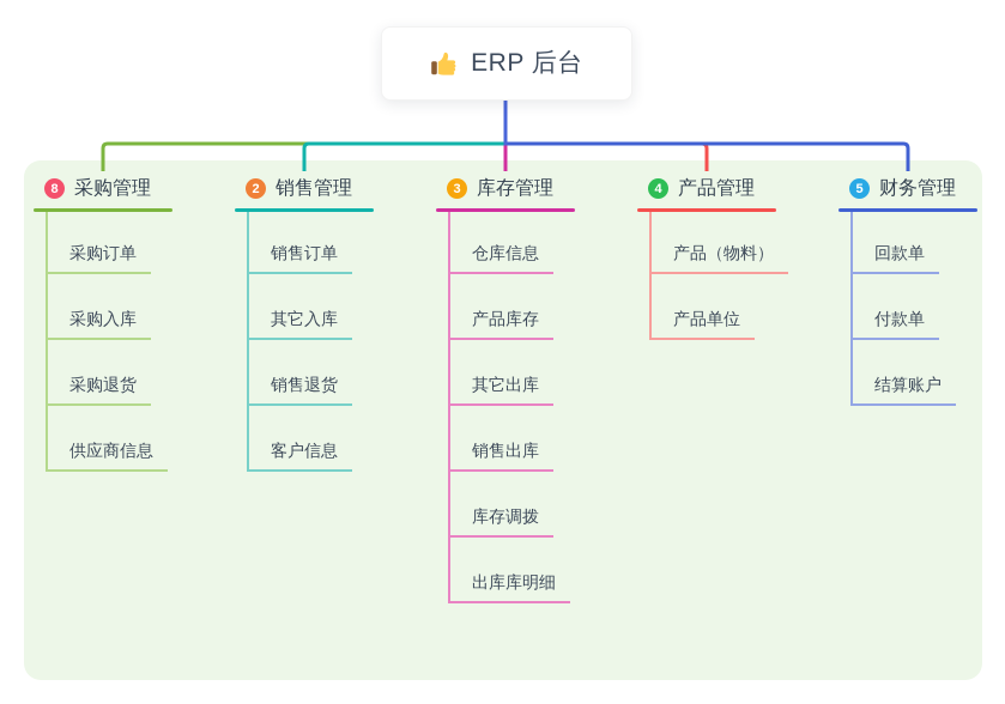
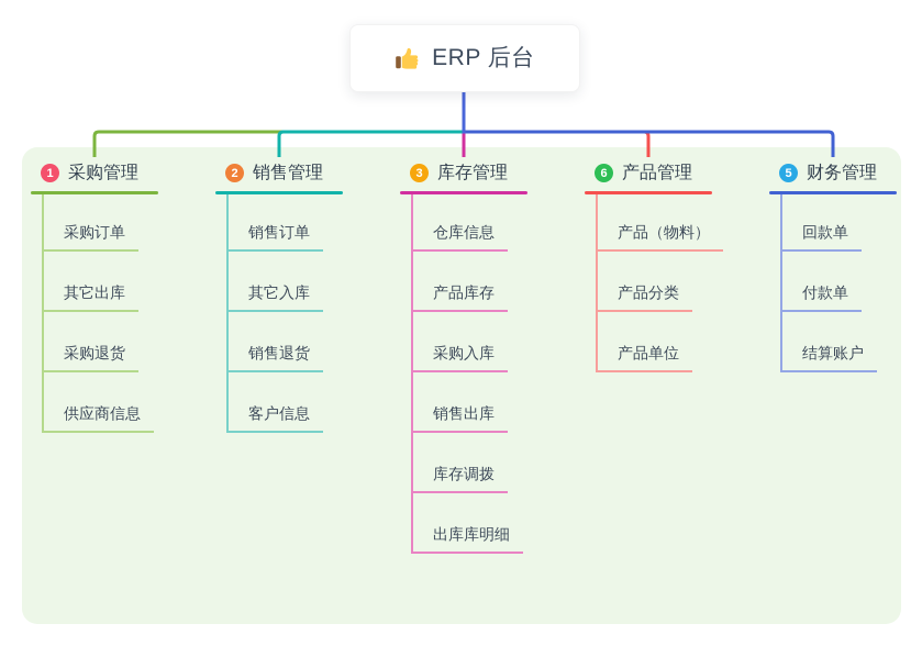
  ERP 后台
- 8
+ 1
  采购管理
  采购订单
- 采购入库
+ 其它出库
  采购退货
  供应商信息
  2
  销售管理
  销售订单
  其它入库
  销售退货
  客户信息
  3
  库存管理
  仓库信息
  产品库存
- 其它出库
+ 采购入库
  销售出库
  库存调拨
  出库库明细
- 4
+ 6
  产品管理
  产品（物料）
+ 产品分类
  产品单位
  5
  财务管理
  回款单
  付款单
  结算账户
